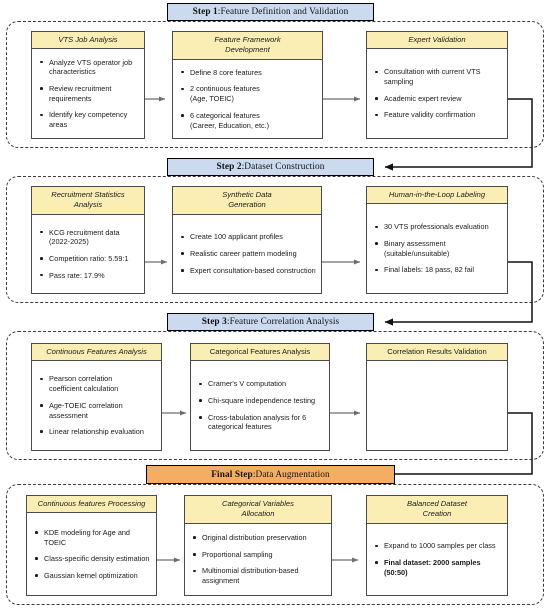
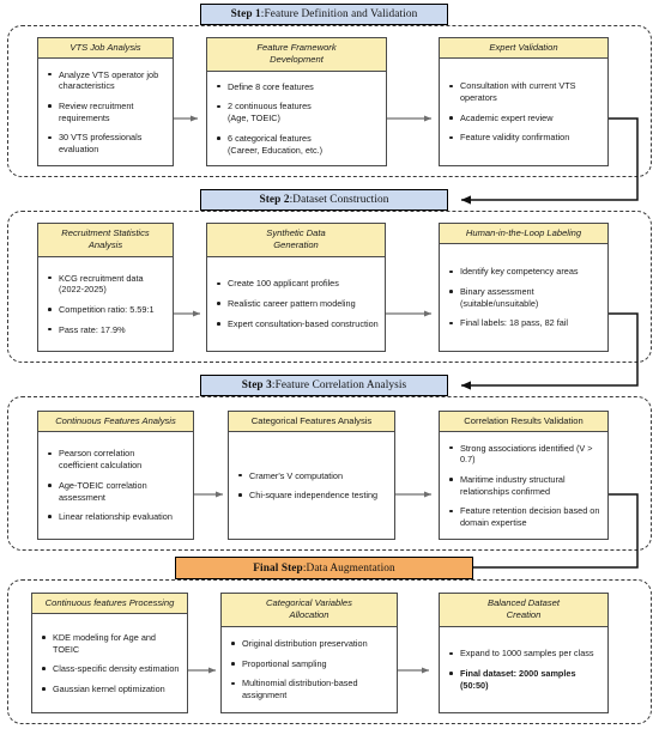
  Step 1
  :
  Feature Definition and Validation
  VTS Job Analysis
  Analyze VTS operator job
  characteristics
  Review recruitment
  requirements
- Identify key competency areas
+ 30 VTS professionals evaluation
  Feature Framework
  Development
  Define 8 core features
  2 continuous features
  (Age, TOEIC)
  6 categorical features
  (Career, Education, etc.)
  Expert Validation
- Consultation with current VTS sampling
+ Consultation with current VTS operators
  Academic expert review
  Feature validity confirmation
  Step 2
  :
  Dataset Construction
  Recruitment Statistics
  Analysis
  KCG recruitment data
  (2022-2025)
  Competition ratio: 5.59:1
  Pass rate: 17.9%
  Synthetic Data
  Generation
  Create 100 applicant profiles
  Realistic career pattern modeling
  Expert consultation-based construction
  Human-in-the-Loop Labeling
- 30 VTS professionals evaluation
+ Identify key competency areas
  Binary assessment (suitable/unsuitable)
  Final labels: 18 pass, 82 fail
  Step 3
  :
  Feature Correlation Analysis
  Continuous Features Analysis
  Pearson correlation
  coefficient calculation
  Age-TOEIC correlation
  assessment
  Linear relationship evaluation
  Categorical Features Analysis
  Cramer's V computation
  Chi-square independence testing
- Cross-tabulation analysis for 6
- categorical features
  Correlation Results Validation
+ Strong associations identified (V > 0.7)
+ Maritime industry structural
+ relationships confirmed
+ Feature retention decision based on
+ domain expertise
  Final Step
  :
  Data Augmentation
  Continuous features Processing
  KDE modeling for Age and TOEIC
  Class-specific density estimation
  Gaussian kernel optimization
  Categorical Variables
  Allocation
  Original distribution preservation
  Proportional sampling
  Multinomial distribution-based assignment
  Balanced Dataset
  Creation
  Expand to 1000 samples per class
  Final dataset: 2000 samples (50:50)
